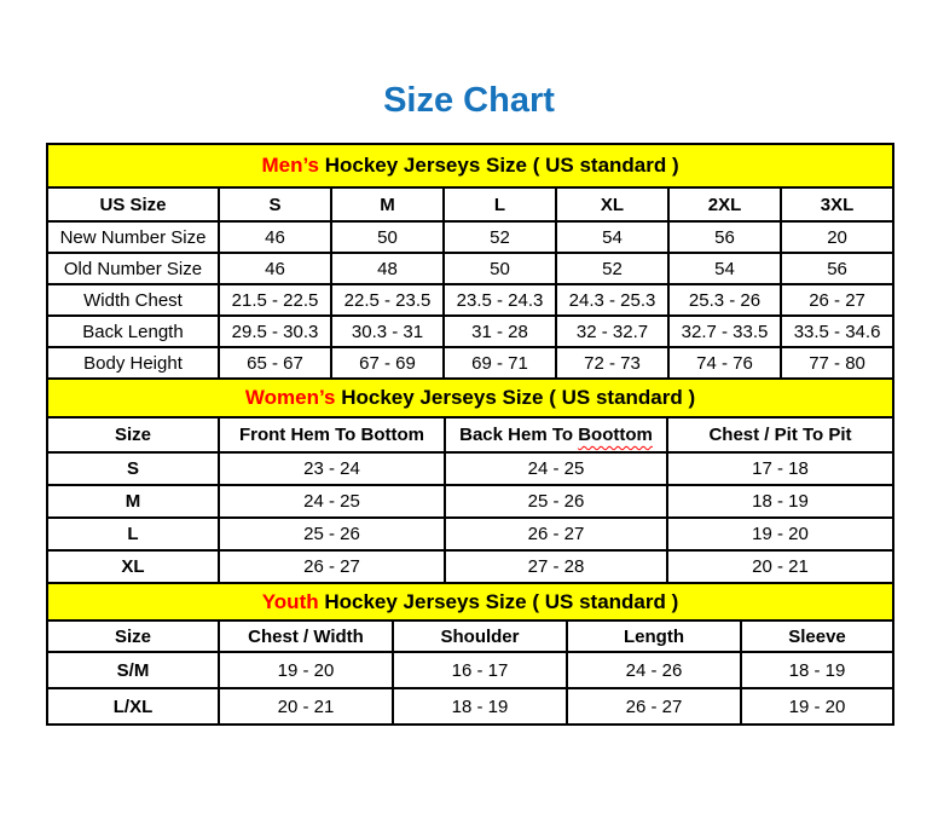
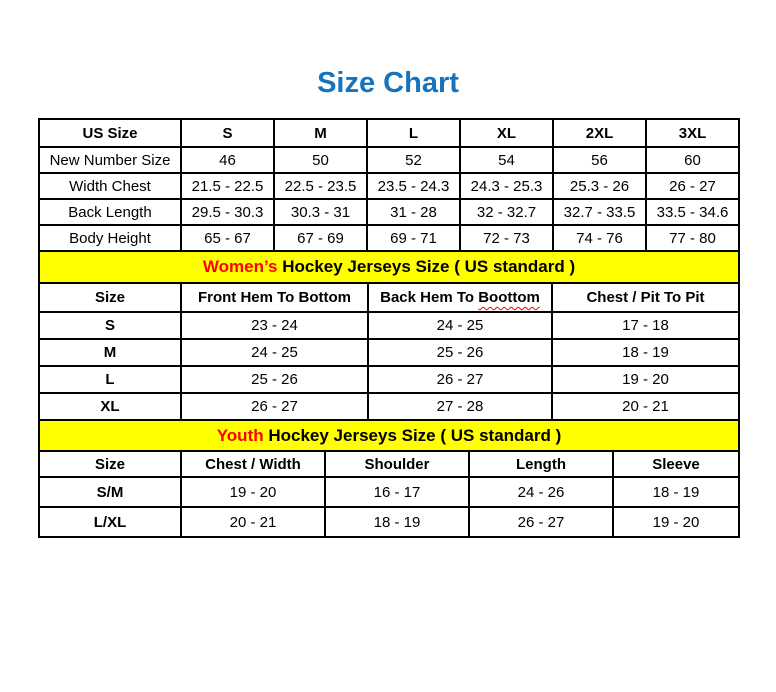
  Size Chart
- Men’s Hockey Jerseys Size ( US standard )
  US Size	S	M	L	XL	2XL	3XL
- New Number Size	46	50	52	54	56	20
+ New Number Size	46	50	52	54	56	60
- Old Number Size	46	48	50	52	54	56
  Width Chest	21.5 - 22.5	22.5 - 23.5	23.5 - 24.3	24.3 - 25.3	25.3 - 26	26 - 27
  Back Length	29.5 - 30.3	30.3 - 31	31 - 28	32 - 32.7	32.7 - 33.5	33.5 - 34.6
  Body Height	65 - 67	67 - 69	69 - 71	72 - 73	74 - 76	77 - 80
  Women’s Hockey Jerseys Size ( US standard )
  Size	Front Hem To Bottom	Back Hem To Boottom	Chest / Pit To Pit
  S	23 - 24	24 - 25	17 - 18
  M	24 - 25	25 - 26	18 - 19
  L	25 - 26	26 - 27	19 - 20
  XL	26 - 27	27 - 28	20 - 21
  Youth Hockey Jerseys Size ( US standard )
  Size	Chest / Width	Shoulder	Length	Sleeve
  S/M	19 - 20	16 - 17	24 - 26	18 - 19
  L/XL	20 - 21	18 - 19	26 - 27	19 - 20
